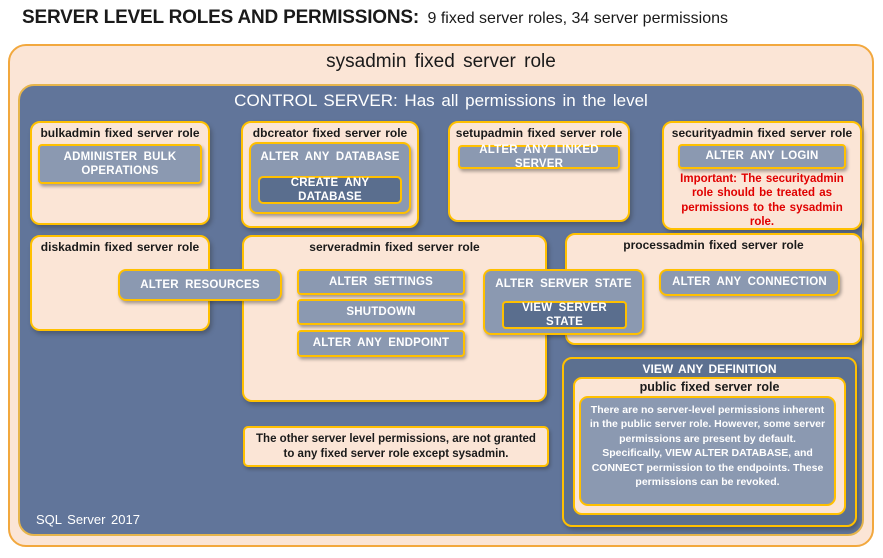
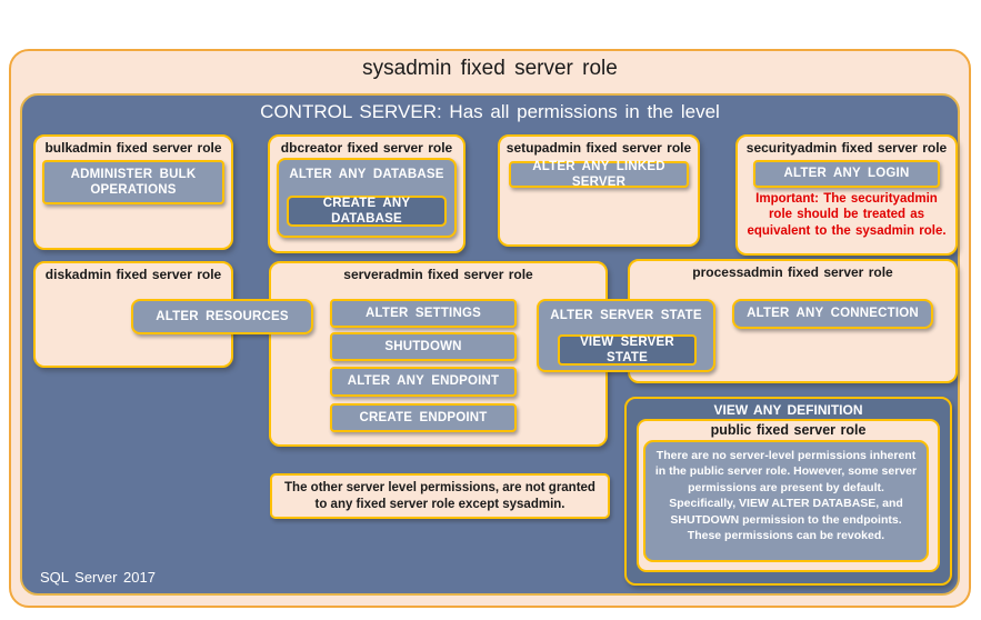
- SERVER LEVEL ROLES AND PERMISSIONS: 9 fixed server roles, 34 server permissions
  sysadmin fixed server role
  CONTROL SERVER: Has all permissions in the level
  bulkadmin fixed server role
  ADMINISTER BULK OPERATIONS
  dbcreator fixed server role
  ALTER ANY DATABASE
  CREATE ANY DATABASE
  setupadmin fixed server role
  ALTER ANY LINKED SERVER
  securityadmin fixed server role
  ALTER ANY LOGIN
- Important: The securityadmin role should be treated as permissions to the sysadmin role.
+ Important: The securityadmin role should be treated as equivalent to the sysadmin role.
  diskadmin fixed server role
  serveradmin fixed server role
  ALTER SETTINGS
  SHUTDOWN
  ALTER ANY ENDPOINT
+ CREATE ENDPOINT
  processadmin fixed server role
  ALTER ANY CONNECTION
  ALTER RESOURCES
  ALTER SERVER STATE
  VIEW SERVER STATE
  VIEW ANY DEFINITION
  public fixed server role
- There are no server-level permissions inherent in the public server role. However, some server permissions are present by default. Specifically, VIEW ALTER DATABASE, and CONNECT permission to the endpoints. These permissions can be revoked.
+ There are no server-level permissions inherent in the public server role. However, some server permissions are present by default. Specifically, VIEW ALTER DATABASE, and SHUTDOWN permission to the endpoints. These permissions can be revoked.
  The other server level permissions, are not granted to any fixed server role except sysadmin.
  SQL Server 2017
